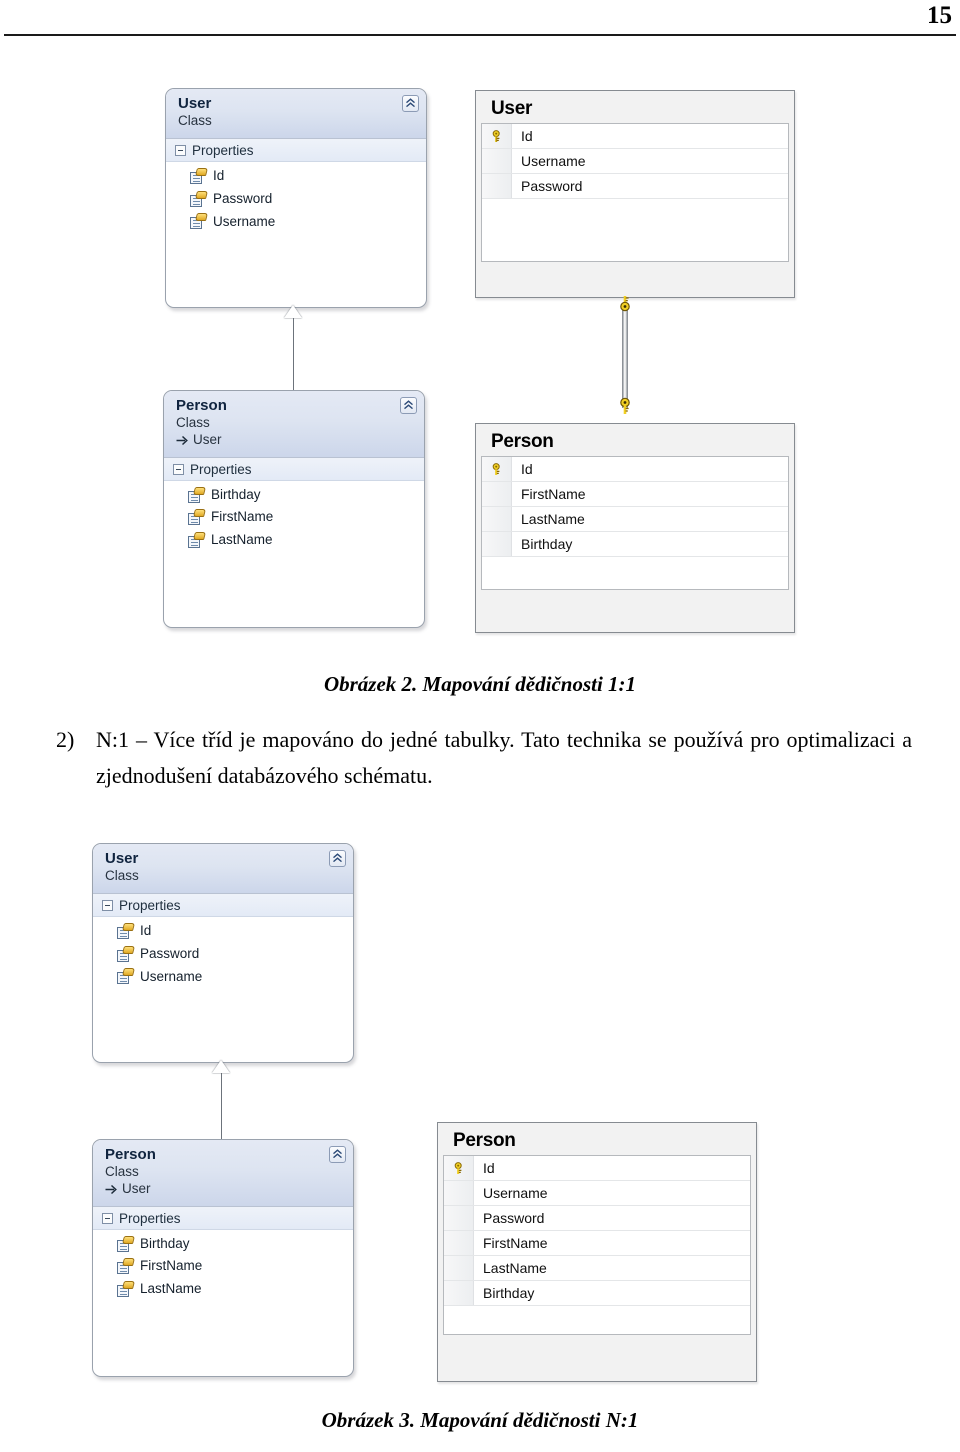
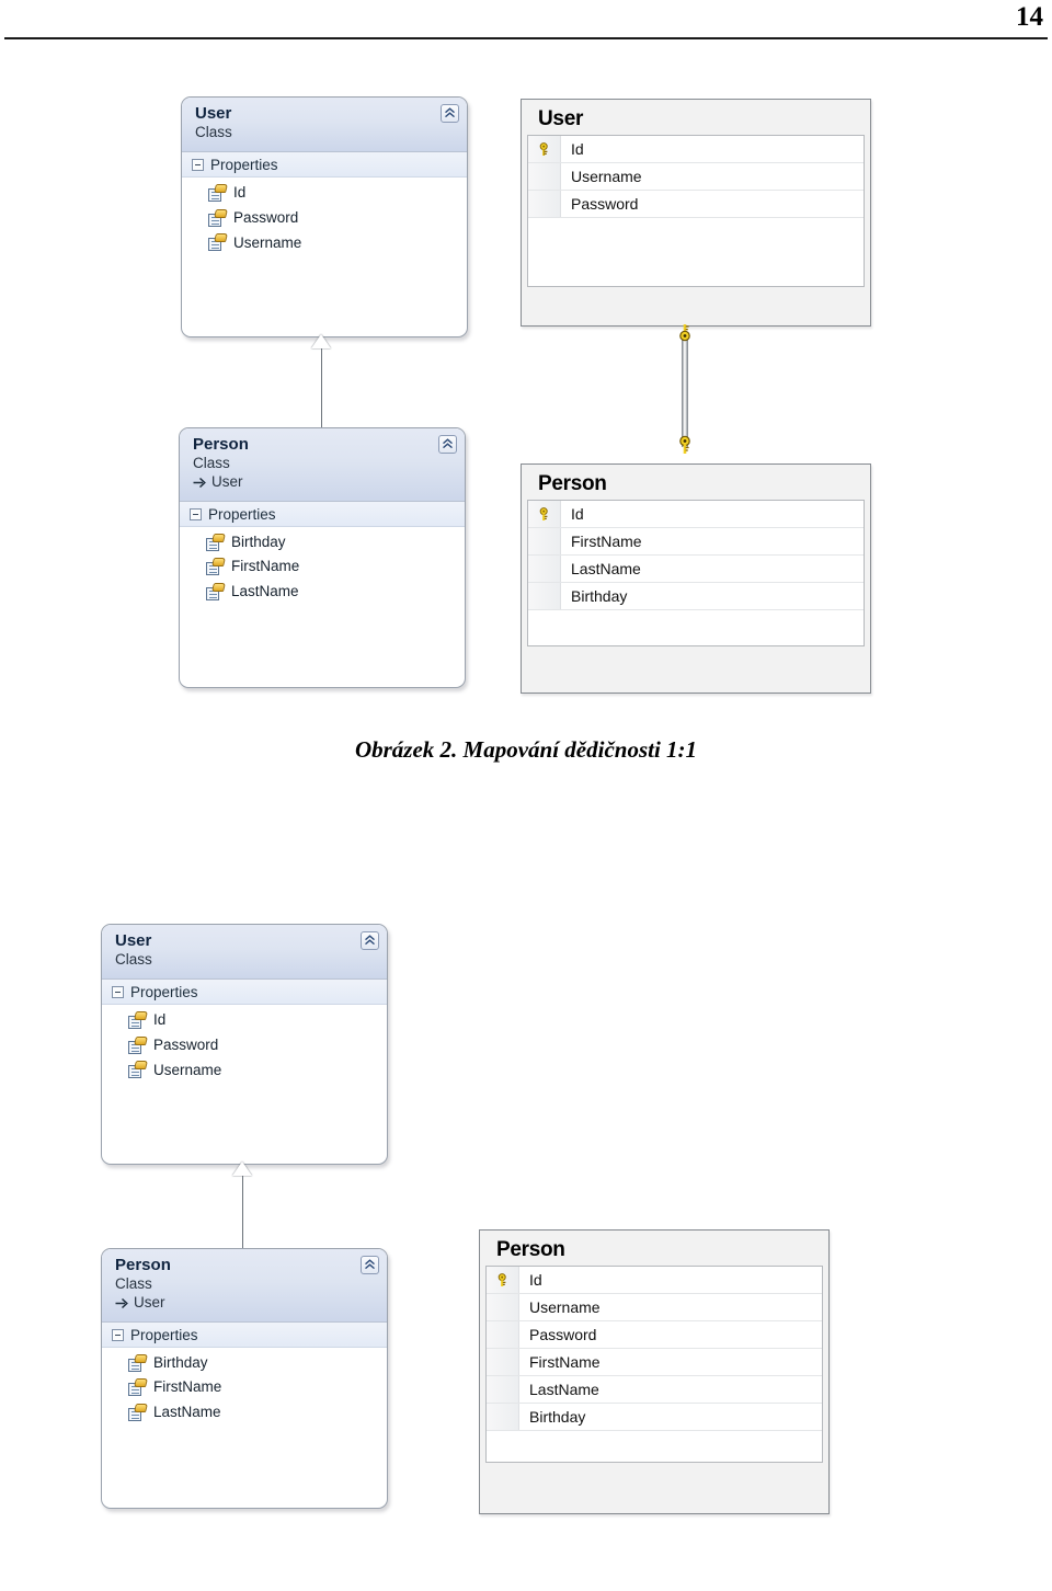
- 15
+ 14
  User
  Class
  Properties
  Id
  Password
  Username
  Person
  Class
  User
  Properties
  Birthday
  FirstName
  LastName
  User
  Id
  Username
  Password
  Person
  Id
  FirstName
  LastName
  Birthday
  Obrázek 2. Mapování dědičnosti 1:1
- 2)
- N:1 – Více tříd je mapováno do jedné tabulky. Tato technika se používá pro optimalizaci a zjednodušení databázového schématu.
  User
  Class
  Properties
  Id
  Password
  Username
  Person
  Class
  User
  Properties
  Birthday
  FirstName
  LastName
  Person
  Id
  Username
  Password
  FirstName
  LastName
  Birthday
- Obrázek 3. Mapování dědičnosti N:1
